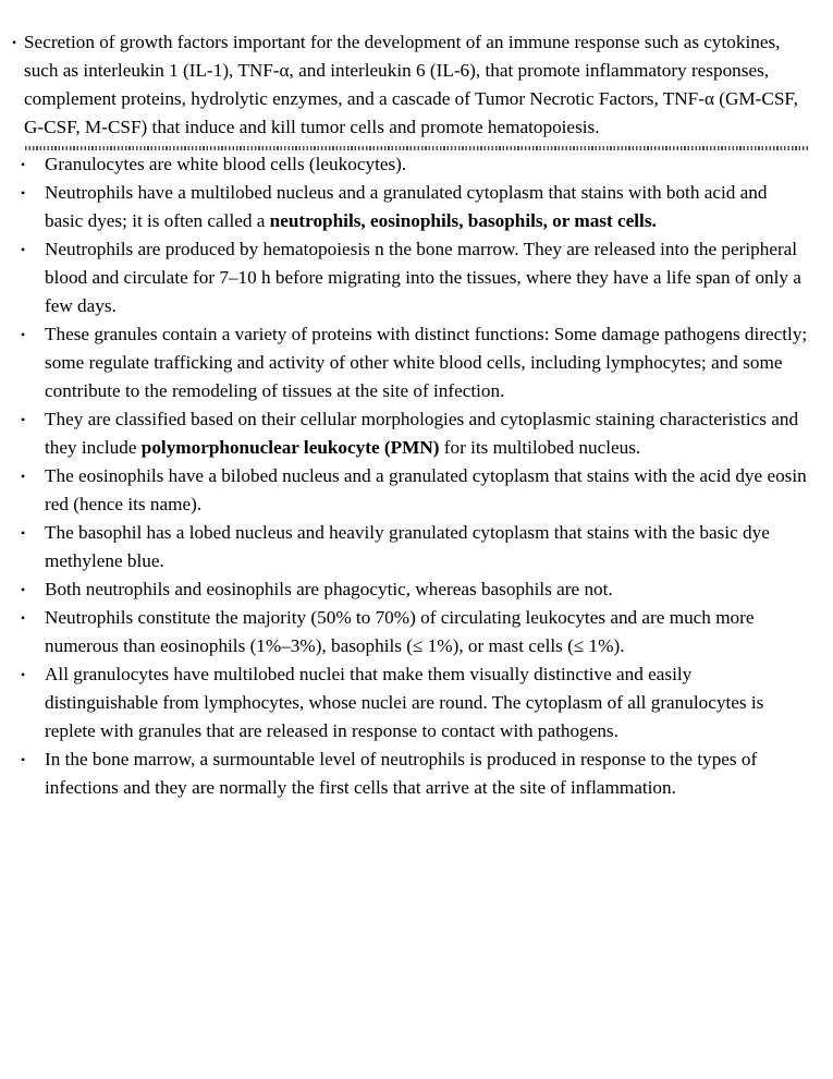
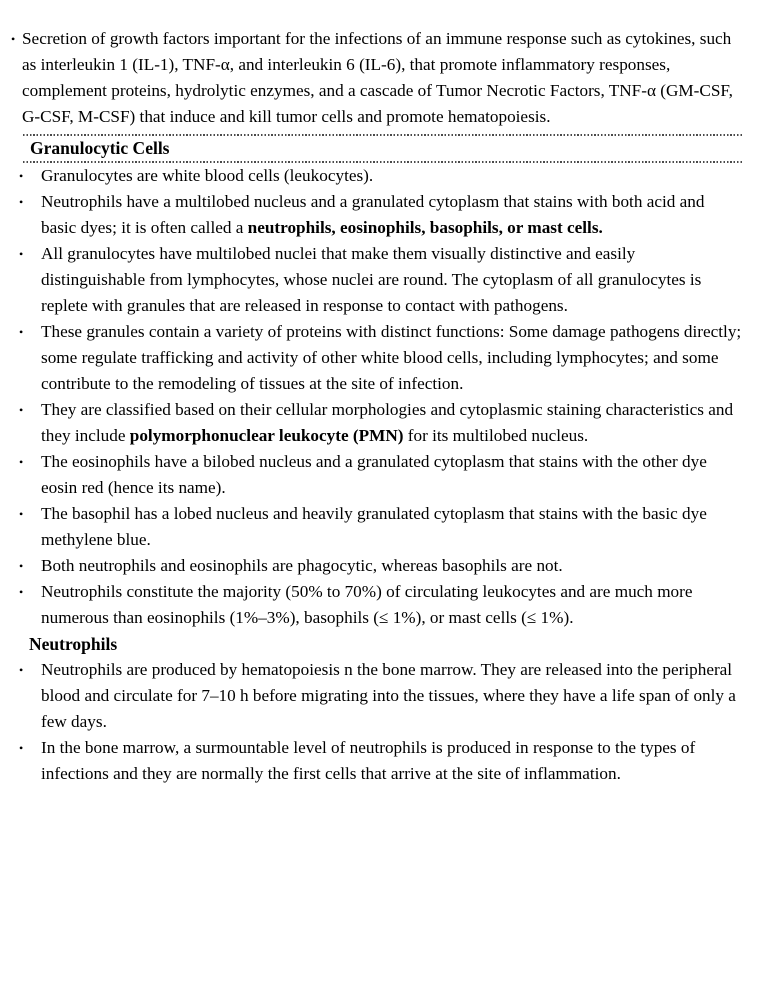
  •
- Secretion of growth factors important for the development of an immune response such as cytokines, such as interleukin 1 (IL-1), TNF-α, and interleukin 6 (IL-6), that promote inflammatory responses, complement proteins, hydrolytic enzymes, and a cascade of Tumor Necrotic Factors, TNF-α (GM-CSF, G-CSF, M-CSF) that induce and kill tumor cells and promote hematopoiesis.
+ Secretion of growth factors important for the infections of an immune response such as cytokines, such as interleukin 1 (IL-1), TNF-α, and interleukin 6 (IL-6), that promote inflammatory responses, complement proteins, hydrolytic enzymes, and a cascade of Tumor Necrotic Factors, TNF-α (GM-CSF, G-CSF, M-CSF) that induce and kill tumor cells and promote hematopoiesis.
+ Granulocytic Cells
  •
  Granulocytes are white blood cells (leukocytes).
  •
  Neutrophils have a multilobed nucleus and a granulated cytoplasm that stains with both acid and basic dyes; it is often called a neutrophils, eosinophils, basophils, or mast cells.
  •
- Neutrophils are produced by hematopoiesis n the bone marrow. They are released into the peripheral blood and circulate for 7–10 h before migrating into the tissues, where they have a life span of only a few days.
+ All granulocytes have multilobed nuclei that make them visually distinctive and easily distinguishable from lymphocytes, whose nuclei are round. The cytoplasm of all granulocytes is replete with granules that are released in response to contact with pathogens.
  •
  These granules contain a variety of proteins with distinct functions: Some damage pathogens directly; some regulate trafficking and activity of other white blood cells, including lymphocytes; and some contribute to the remodeling of tissues at the site of infection.
  •
  They are classified based on their cellular morphologies and cytoplasmic staining characteristics and they include polymorphonuclear leukocyte (PMN) for its multilobed nucleus.
  •
- The eosinophils have a bilobed nucleus and a granulated cytoplasm that stains with the acid dye eosin red (hence its name).
+ The eosinophils have a bilobed nucleus and a granulated cytoplasm that stains with the other dye eosin red (hence its name).
  •
  The basophil has a lobed nucleus and heavily granulated cytoplasm that stains with the basic dye methylene blue.
  •
  Both neutrophils and eosinophils are phagocytic, whereas basophils are not.
  •
  Neutrophils constitute the majority (50% to 70%) of circulating leukocytes and are much more numerous than eosinophils (1%–3%), basophils (≤ 1%), or mast cells (≤ 1%).
+ Neutrophils
  •
- All granulocytes have multilobed nuclei that make them visually distinctive and easily distinguishable from lymphocytes, whose nuclei are round. The cytoplasm of all granulocytes is replete with granules that are released in response to contact with pathogens.
+ Neutrophils are produced by hematopoiesis n the bone marrow. They are released into the peripheral blood and circulate for 7–10 h before migrating into the tissues, where they have a life span of only a few days.
  •
  In the bone marrow, a surmountable level of neutrophils is produced in response to the types of infections and they are normally the first cells that arrive at the site of inflammation.
